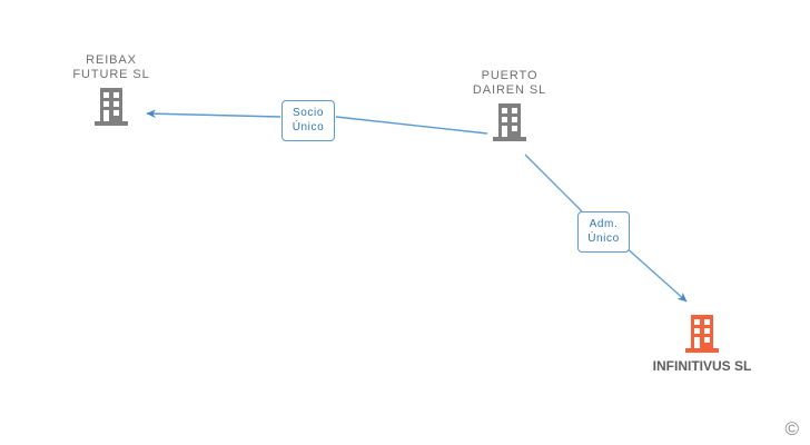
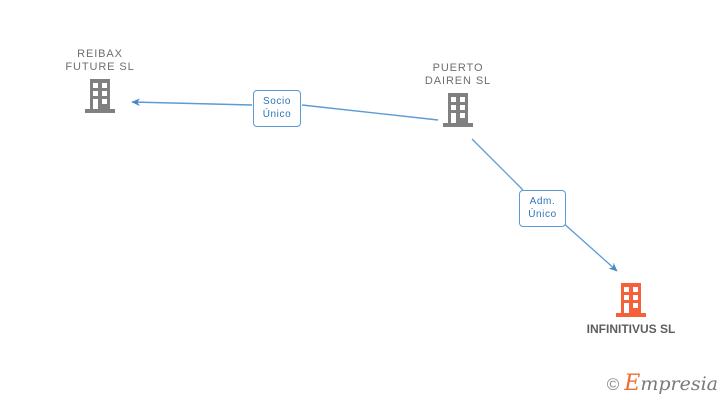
  REIBAX
  FUTURE SL
  PUERTO
  DAIREN SL
  INFINITIVUS SL
  Socio
  Único
  Adm.
  Único
  ©
+ Empresia
